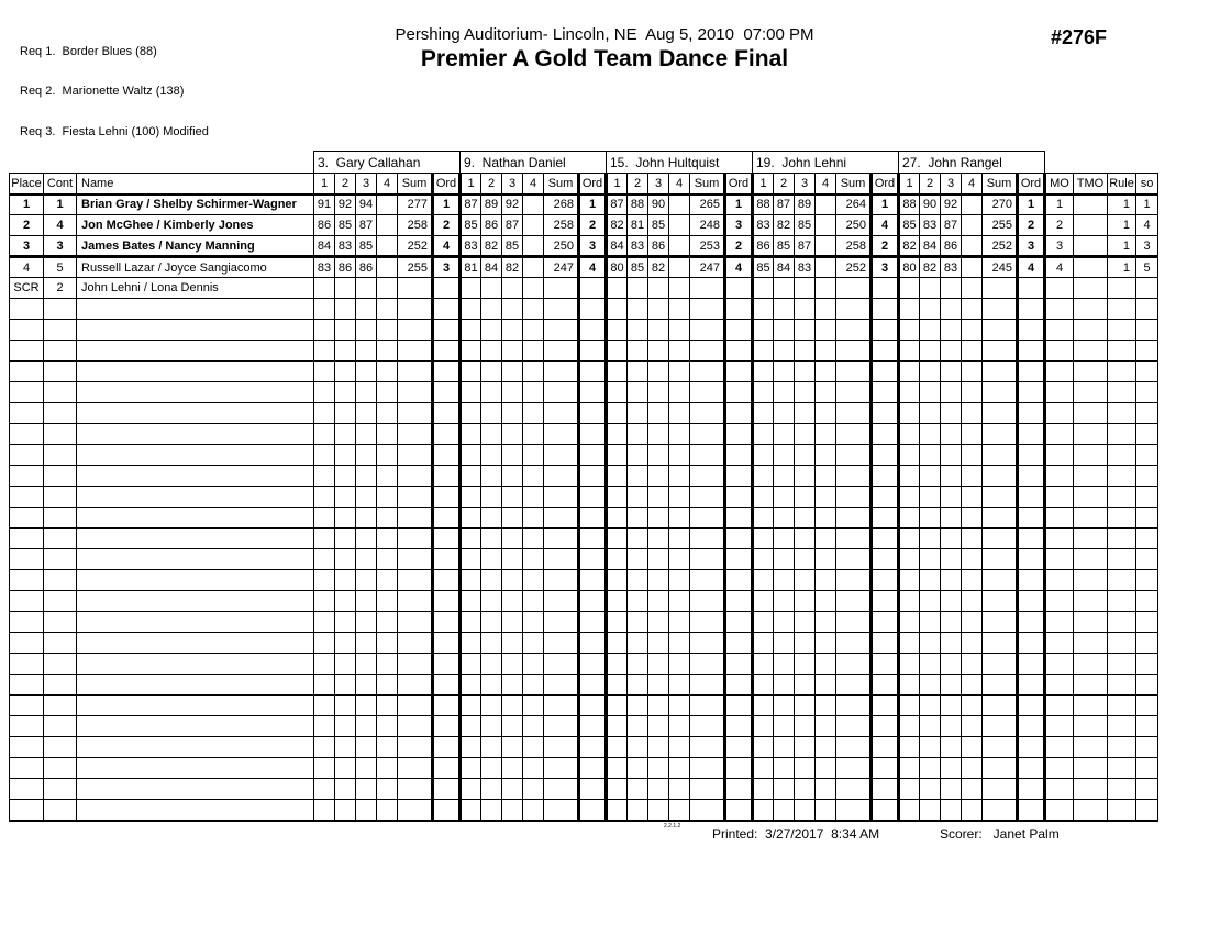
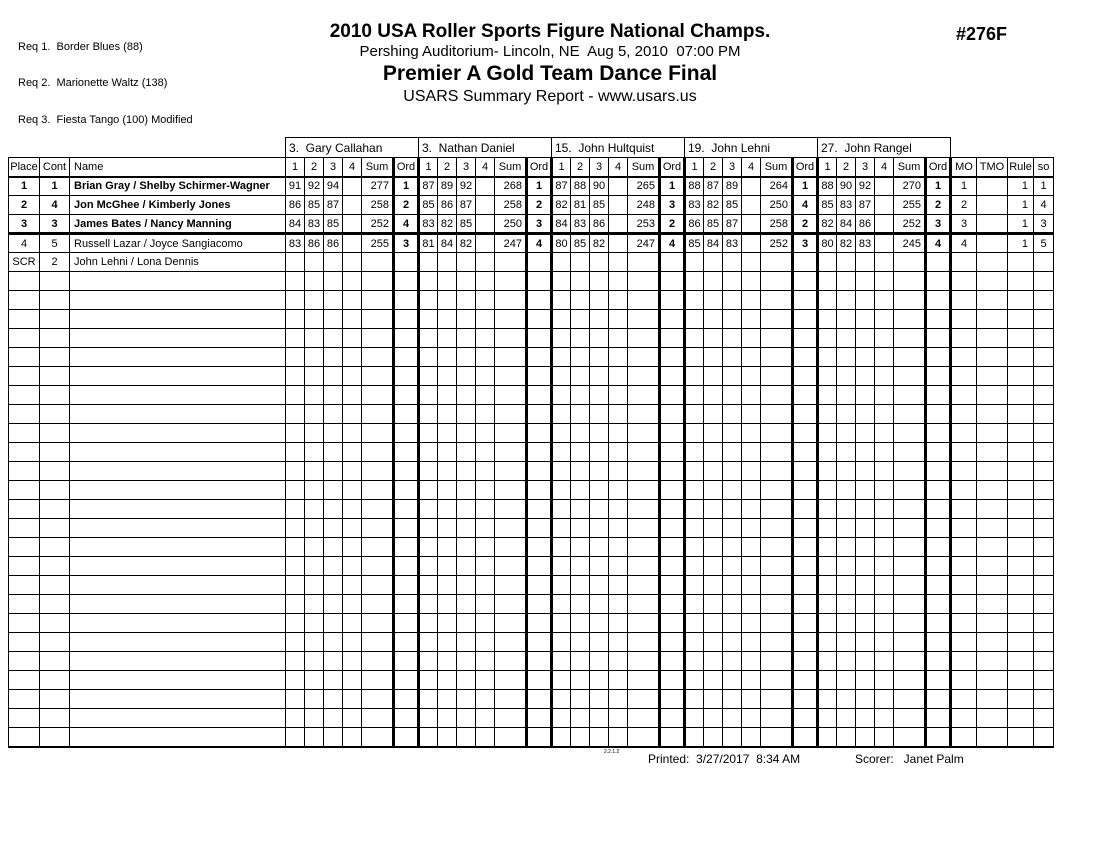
  Req 1. Border Blues (88)
  Req 2. Marionette Waltz (138)
- Req 3. Fiesta Lehni (100) Modified
+ Req 3. Fiesta Tango (100) Modified
+ 2010 USA Roller Sports Figure National Champs.
  Pershing Auditorium- Lincoln, NE Aug 5, 2010 07:00 PM
  Premier A Gold Team Dance Final
+ USARS Summary Report - www.usars.us
  #276F
- 	3. Gary Callahan	9. Nathan Daniel	15. John Hultquist	19. John Lehni	27. John Rangel
+ 	3. Gary Callahan	3. Nathan Daniel	15. John Hultquist	19. John Lehni	27. John Rangel
  Place	Cont	Name	1	2	3	4	Sum	Ord	1	2	3	4	Sum	Ord	1	2	3	4	Sum	Ord	1	2	3	4	Sum	Ord	1	2	3	4	Sum	Ord	MO	TMO	Rule	so
  1	1	Brian Gray / Shelby Schirmer-Wagner	91	92	94		277	1	87	89	92		268	1	87	88	90		265	1	88	87	89		264	1	88	90	92		270	1	1		1	1
  2	4	Jon McGhee / Kimberly Jones	86	85	87		258	2	85	86	87		258	2	82	81	85		248	3	83	82	85		250	4	85	83	87		255	2	2		1	4
  3	3	James Bates / Nancy Manning	84	83	85		252	4	83	82	85		250	3	84	83	86		253	2	86	85	87		258	2	82	84	86		252	3	3		1	3
  4	5	Russell Lazar / Joyce Sangiacomo	83	86	86		255	3	81	84	82		247	4	80	85	82		247	4	85	84	83		252	3	80	82	83		245	4	4		1	5
  SCR	2	John Lehni / Lona Dennis
  Printed: 3/27/2017 8:34 AM
  Scorer: Janet Palm
